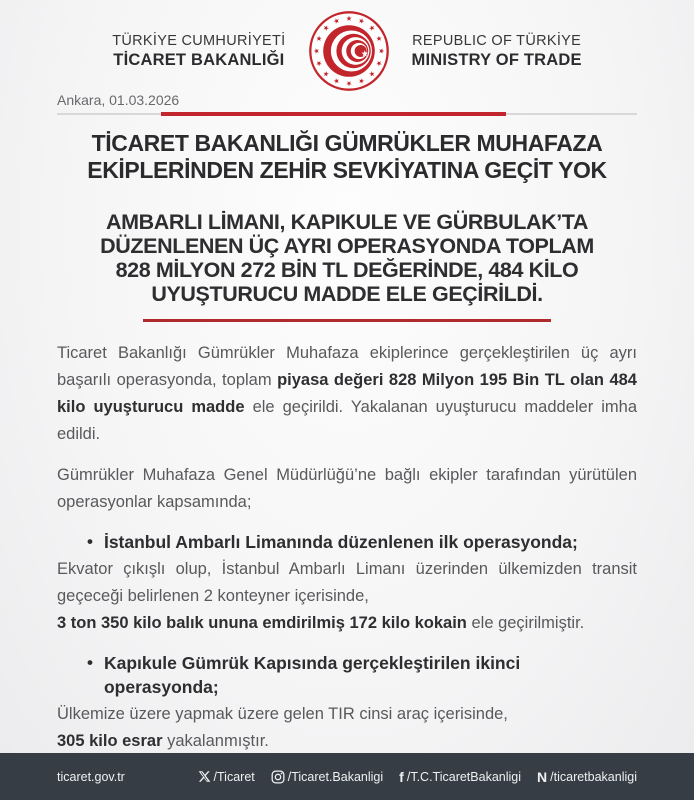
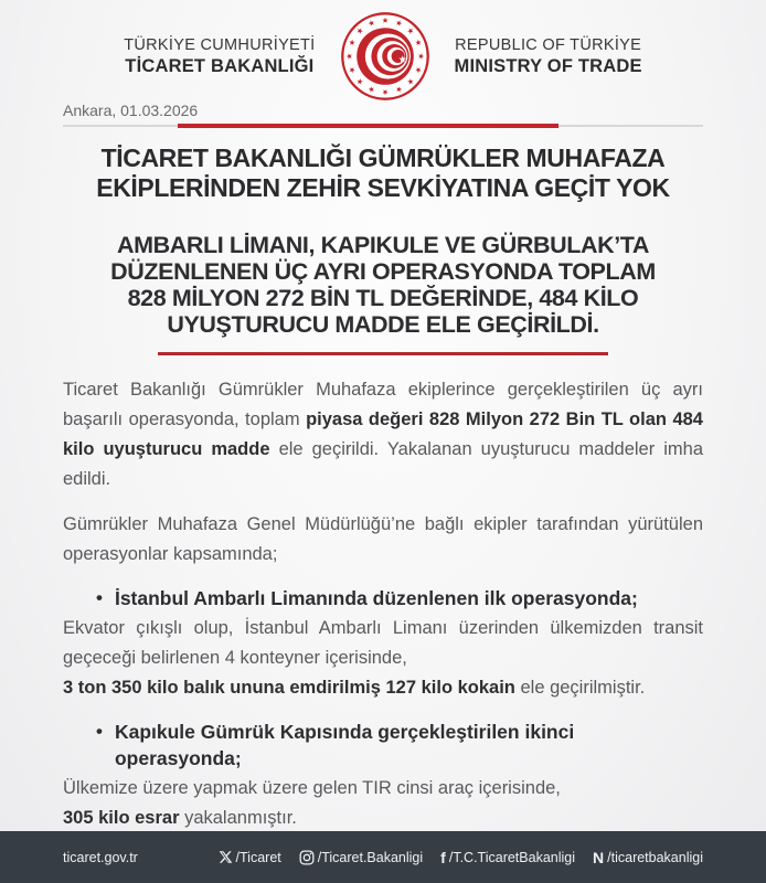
  TÜRKİYE CUMHURİYETİ
  TİCARET BAKANLIĞI
  REPUBLIC OF TÜRKİYE
  MINISTRY OF TRADE
  Ankara, 01.03.2026
  TİCARET BAKANLIĞI GÜMRÜKLER MUHAFAZA
  EKİPLERİNDEN ZEHİR SEVKİYATINA GEÇİT YOK
  AMBARLI LİMANI, KAPIKULE VE GÜRBULAK’TA
  DÜZENLENEN ÜÇ AYRI OPERASYONDA TOPLAM
  828 MİLYON 272 BİN TL DEĞERİNDE, 484 KİLO
  UYUŞTURUCU MADDE ELE GEÇİRİLDİ.
- Ticaret Bakanlığı Gümrükler Muhafaza ekiplerince gerçekleştirilen üç ayrı başarılı operasyonda, toplam piyasa değeri 828 Milyon 195 Bin TL olan 484 kilo uyuşturucu madde ele geçirildi. Yakalanan uyuşturucu maddeler imha edildi.
+ Ticaret Bakanlığı Gümrükler Muhafaza ekiplerince gerçekleştirilen üç ayrı başarılı operasyonda, toplam piyasa değeri 828 Milyon 272 Bin TL olan 484 kilo uyuşturucu madde ele geçirildi. Yakalanan uyuşturucu maddeler imha edildi.
  Gümrükler Muhafaza Genel Müdürlüğü’ne bağlı ekipler tarafından yürütülen operasyonlar kapsamında;
  İstanbul Ambarlı Limanında düzenlenen ilk operasyonda;
- Ekvator çıkışlı olup, İstanbul Ambarlı Limanı üzerinden ülkemizden transit geçeceği belirlenen 2 konteyner içerisinde,
+ Ekvator çıkışlı olup, İstanbul Ambarlı Limanı üzerinden ülkemizden transit geçeceği belirlenen 4 konteyner içerisinde,
- 3 ton 350 kilo balık ununa emdirilmiş 172 kilo kokain ele geçirilmiştir.
+ 3 ton 350 kilo balık ununa emdirilmiş 127 kilo kokain ele geçirilmiştir.
  Kapıkule Gümrük Kapısında gerçekleştirilen ikinci operasyonda;
  Ülkemize üzere yapmak üzere gelen TIR cinsi araç içerisinde,
  305 kilo esrar yakalanmıştır.
  ticaret.gov.tr
  /Ticaret
  /Ticaret.Bakanligi
  f
  /T.C.TicaretBakanligi
  N
  /ticaretbakanligi
